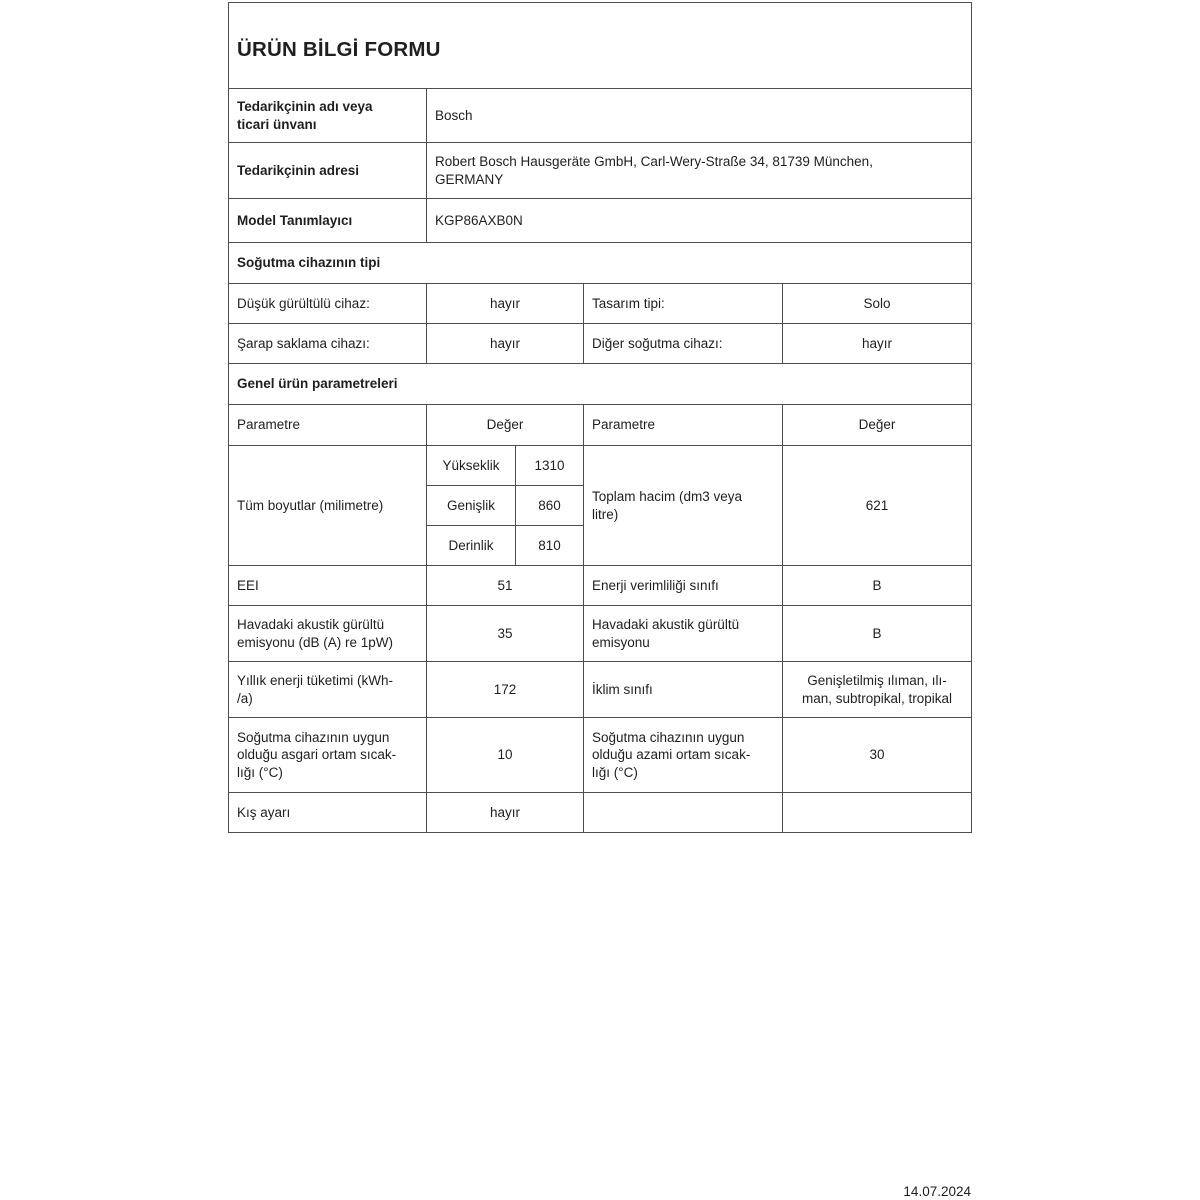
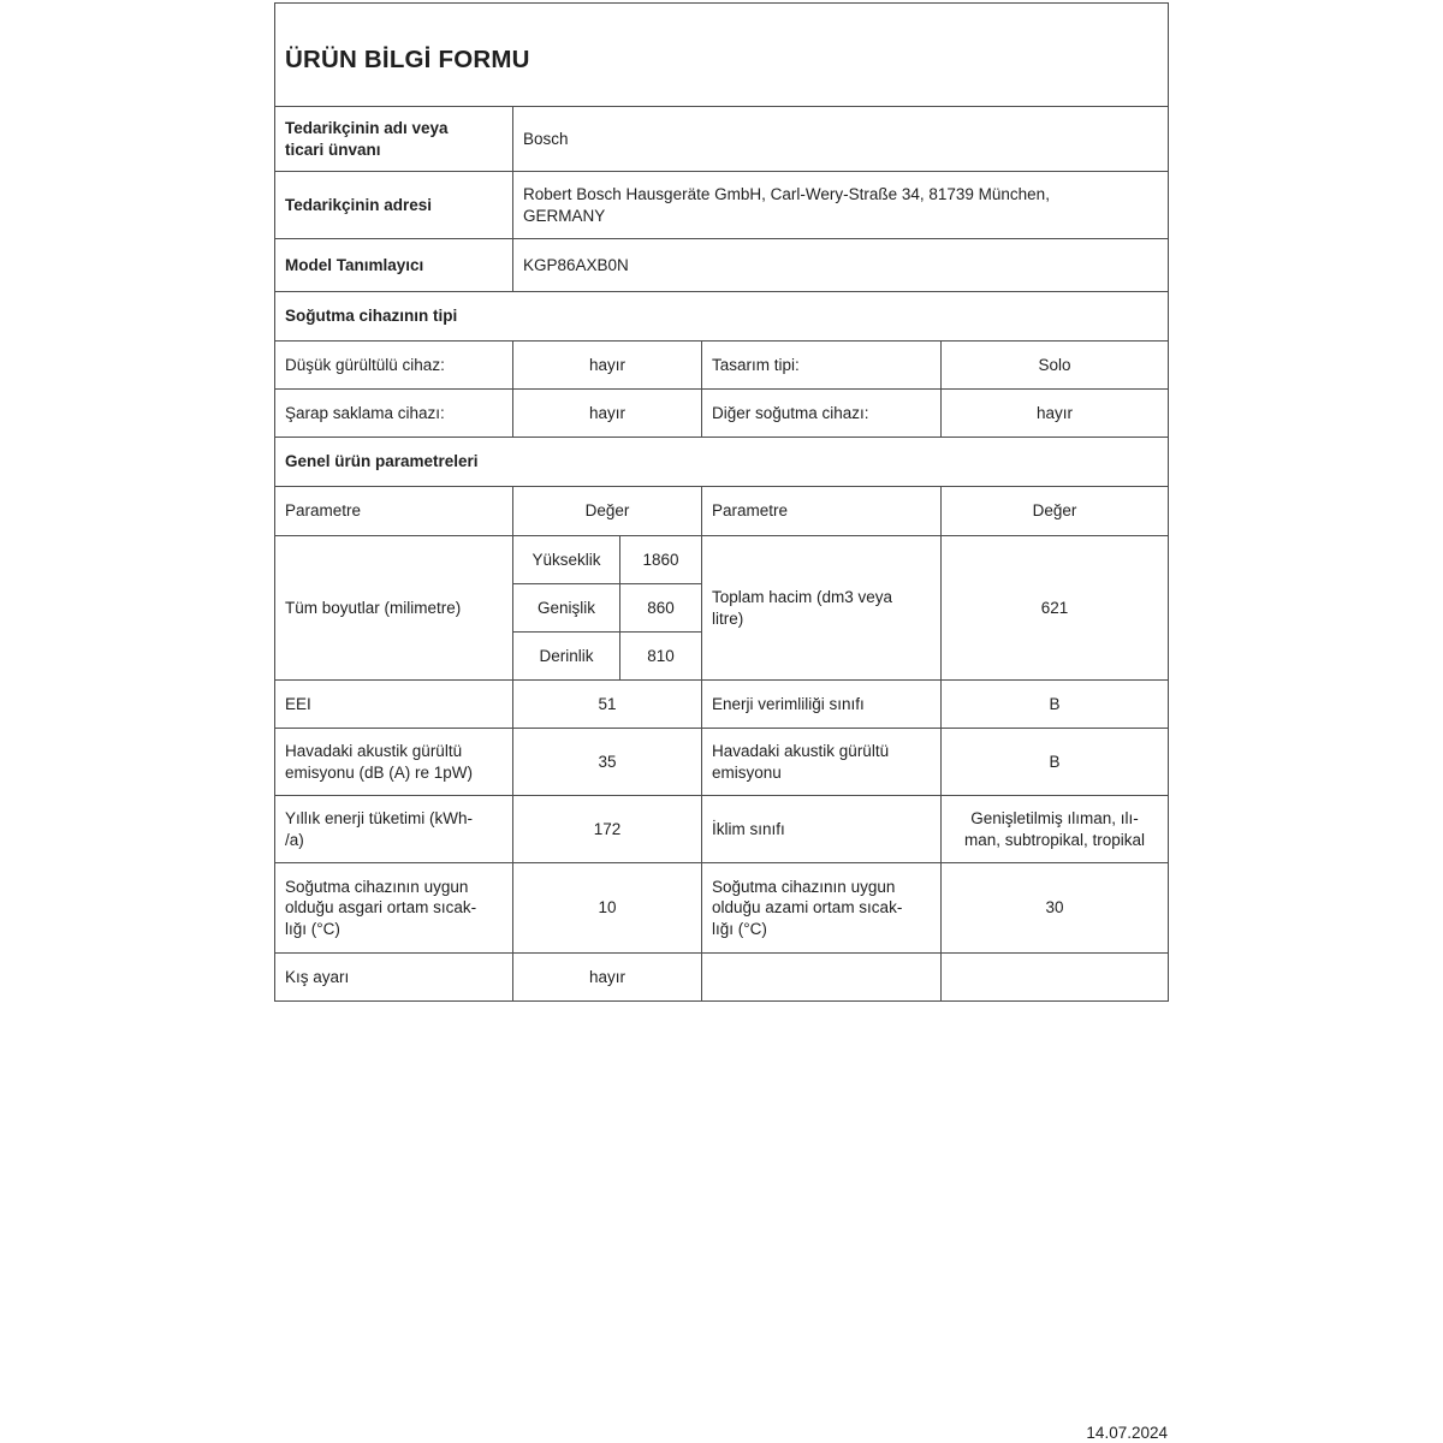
  ÜRÜN BİLGİ FORMU
  Tedarikçinin adı veya ticari ünvanı	Bosch
  Tedarikçinin adresi	Robert Bosch Hausgeräte GmbH, Carl-Wery-Straße 34, 81739 München, GERMANY
  Model Tanımlayıcı	KGP86AXB0N
  Soğutma cihazının tipi
  Düşük gürültülü cihaz:	hayır	Tasarım tipi:	Solo
  Şarap saklama cihazı:	hayır	Diğer soğutma cihazı:	hayır
  Genel ürün parametreleri
  Parametre	Değer	Parametre	Değer
- Tüm boyutlar (milimetre)	Yükseklik	1310	Toplam hacim (dm3 veya litre)	621
+ Tüm boyutlar (milimetre)	Yükseklik	1860	Toplam hacim (dm3 veya litre)	621
  Genişlik	860
  Derinlik	810
  EEI	51	Enerji verimliliği sınıfı	B
  Havadaki akustik gürültü emisyonu (dB (A) re 1pW)	35	Havadaki akustik gürültü emisyonu	B
  Yıllık enerji tüketimi (kWh- /a)	172	İklim sınıfı	Genişletilmiş ılıman, ılı- man, subtropikal, tropikal
  Soğutma cihazının uygun olduğu asgari ortam sıcak- lığı (°C)	10	Soğutma cihazının uygun olduğu azami ortam sıcak- lığı (°C)	30
  Kış ayarı	hayır
  14.07.2024
